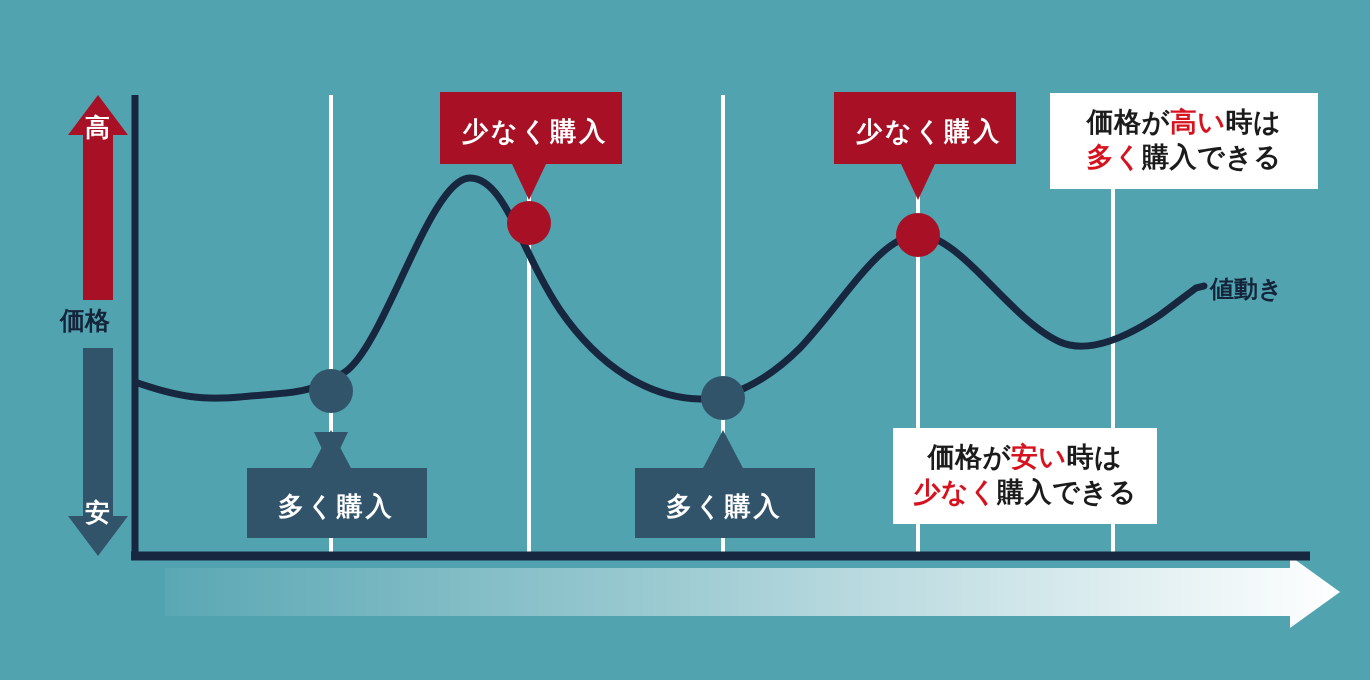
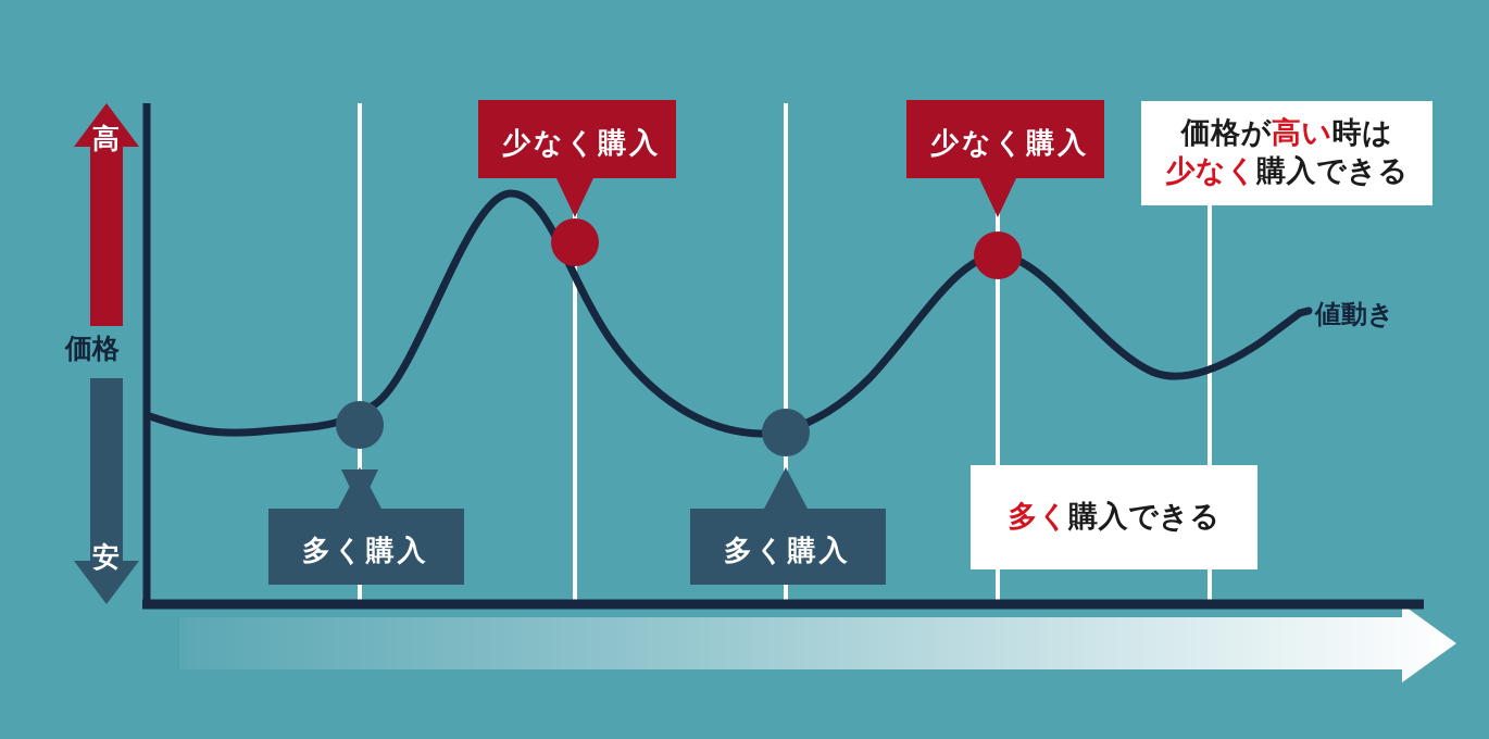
  高
  価格
  安
  少なく購入
  少なく購入
  多く購入
  多く購入
  価格が高い時は
- 多く購入できる
+ 少なく購入できる
- 価格が安い時は
- 少なく購入できる
+ 多く購入できる
  値動き
